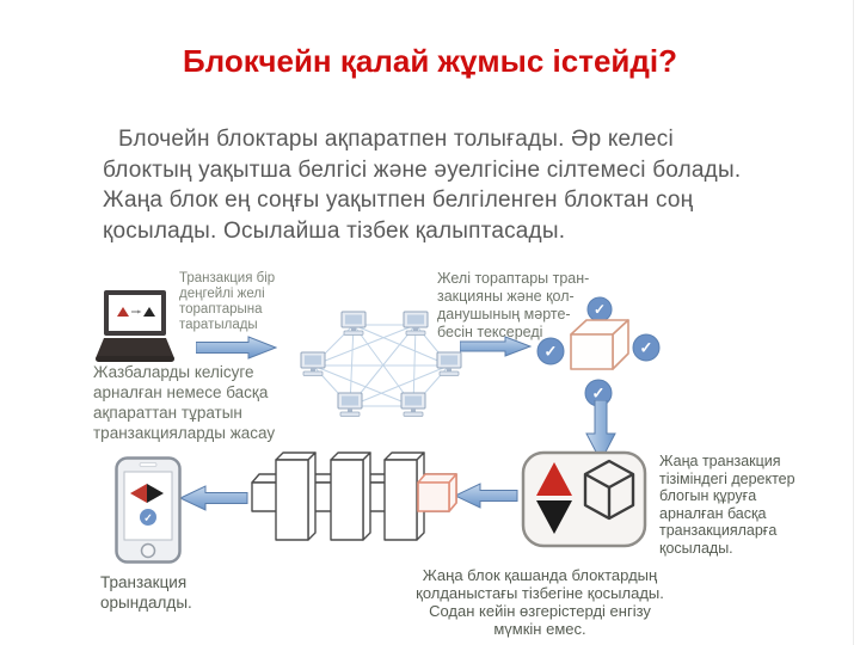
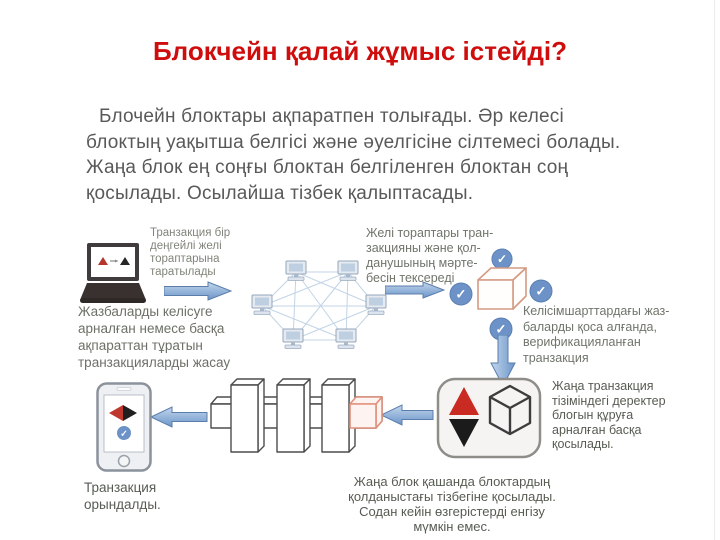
  Блокчейн қалай жұмыс істейді?
  Блочейн блоктары ақпаратпен толығады. Әр келесі
  блоктың уақытша белгісі және әуелгісіне сілтемесі болады.
- Жаңа блок ең соңғы уақытпен белгіленген блоктан соң
+ Жаңа блок ең соңғы блоктан белгіленген блоктан соң
  қосылады. Осылайша тізбек қалыптасады.
  Транзакция бір
  деңгейлі желі
  тораптарына
  таратылады
  Жазбаларды келісуге
  арналған немесе басқа
  ақпараттан тұратын
  транзакцияларды жасау
  Желі тораптары тран-
  закцияны және қол-
  данушының мәрте-
  бесін тексереді
  ✓
  ✓
  ✓
  ✓
+ Келісімшарттардағы жаз-
+ баларды қоса алғанда,
+ верификацияланған
+ транзакция
  Жаңа транзакция
  тізіміндегі деректер
  блогын құруға
  арналған басқа
- транзакцияларға
  қосылады.
  ✓
  Транзакция
  орындалды.
  Жаңа блок қашанда блоктардың
  қолданыстағы тізбегіне қосылады.
  Содан кейін өзгерістерді енгізу
  мүмкін емес.
